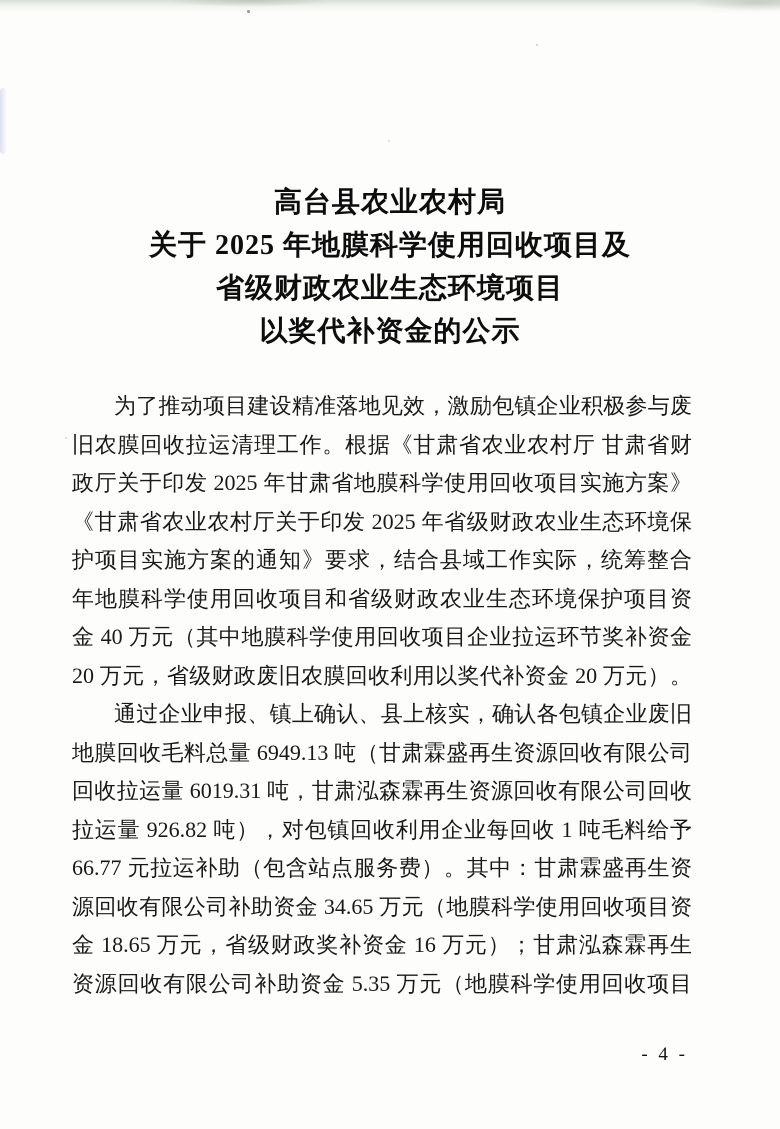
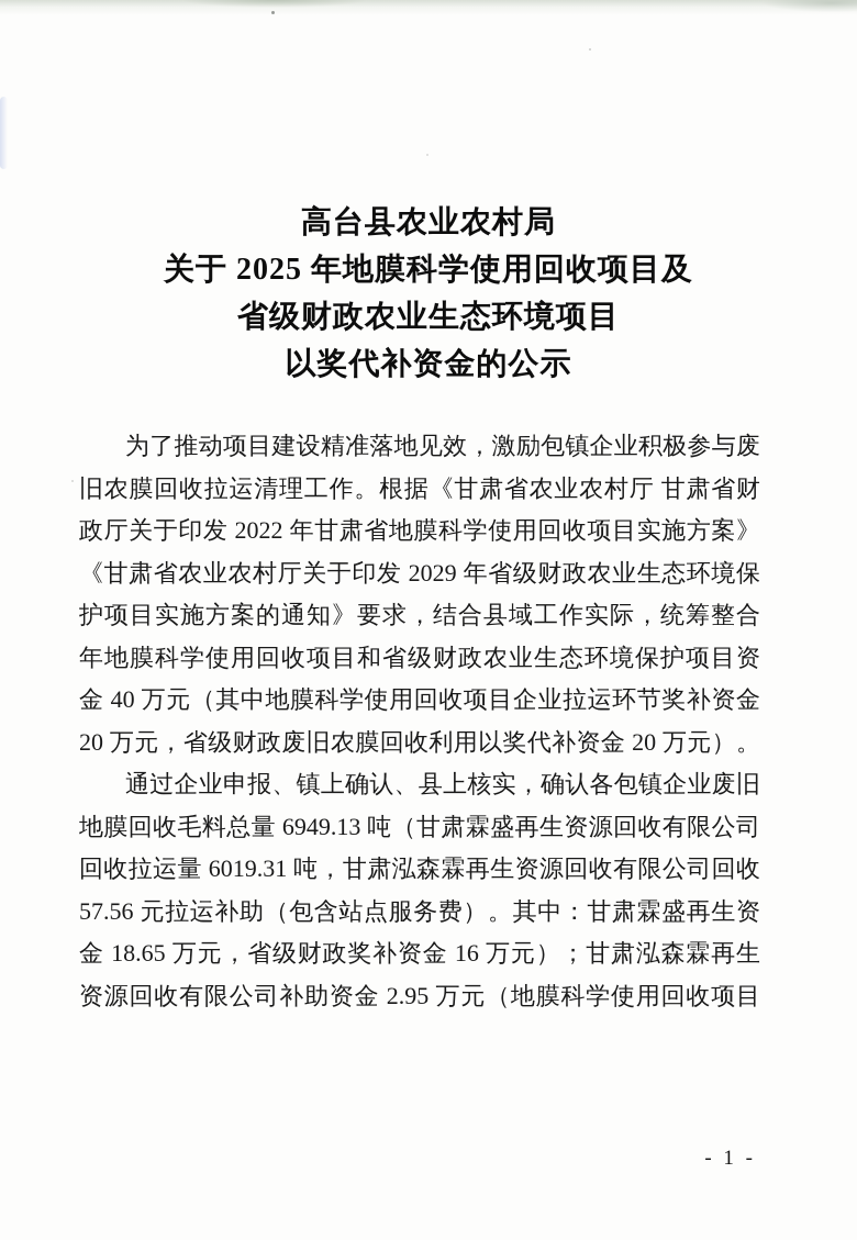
  高台县农业农村局
  关于 2025 年地膜科学使用回收项目及
  省级财政农业生态环境项目
  以奖代补资金的公示
  为了推动项目建设精准落地见效，激励包镇企业积极参与废
  旧农膜回收拉运清理工作。根据《甘肃省农业农村厅 甘肃省财
- 政厅关于印发 2025 年甘肃省地膜科学使用回收项目实施方案》
+ 政厅关于印发 2022 年甘肃省地膜科学使用回收项目实施方案》
- 《甘肃省农业农村厅关于印发 2025 年省级财政农业生态环境保
+ 《甘肃省农业农村厅关于印发 2029 年省级财政农业生态环境保
  护项目实施方案的通知》要求，结合县域工作实际，统筹整合
  年地膜科学使用回收项目和省级财政农业生态环境保护项目资
  金 40 万元（其中地膜科学使用回收项目企业拉运环节奖补资金
  20 万元，省级财政废旧农膜回收利用以奖代补资金 20 万元）。
  通过企业申报、镇上确认、县上核实，确认各包镇企业废旧
  地膜回收毛料总量 6949.13 吨（甘肃霖盛再生资源回收有限公司
  回收拉运量 6019.31 吨，甘肃泓森霖再生资源回收有限公司回收
- 拉运量 926.82 吨），对包镇回收利用企业每回收 1 吨毛料给予
- 66.77 元拉运补助（包含站点服务费）。其中：甘肃霖盛再生资
+ 57.56 元拉运补助（包含站点服务费）。其中：甘肃霖盛再生资
- 源回收有限公司补助资金 34.65 万元（地膜科学使用回收项目资
  金 18.65 万元，省级财政奖补资金 16 万元）；甘肃泓森霖再生
- 资源回收有限公司补助资金 5.35 万元（地膜科学使用回收项目
+ 资源回收有限公司补助资金 2.95 万元（地膜科学使用回收项目
- - 4 -
+ - 1 -
